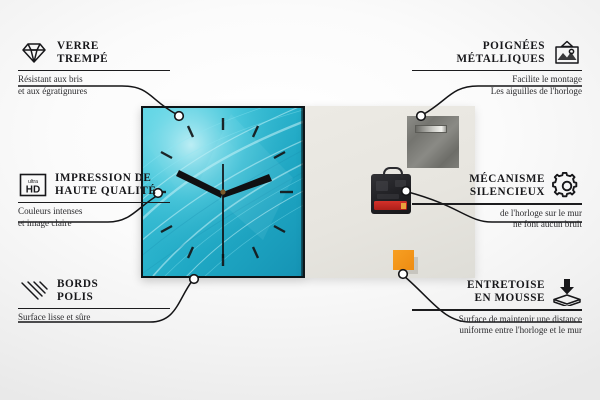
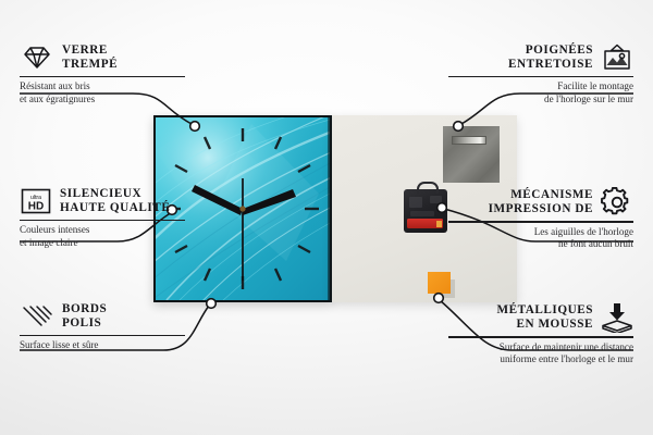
  VERRE
  TREMPÉ
  Résistant aux bris
  et aux égratignures
  HD
- IMPRESSION DE
+ SILENCIEUX
  HAUTE QUALITÉ
  Couleurs intenses
  et image claire
  BORDS
  POLIS
  Surface lisse et sûre
  POIGNÉES
- MÉTALLIQUES
+ ENTRETOISE
  Facilite le montage
- Les aiguilles de l'horloge
+ de l'horloge sur le mur
  MÉCANISME
- SILENCIEUX
+ IMPRESSION DE
- de l'horloge sur le mur
+ Les aiguilles de l'horloge
  ne font aucun bruit
- ENTRETOISE
+ MÉTALLIQUES
  EN MOUSSE
  Surface de maintenir une distance
  uniforme entre l'horloge et le mur
